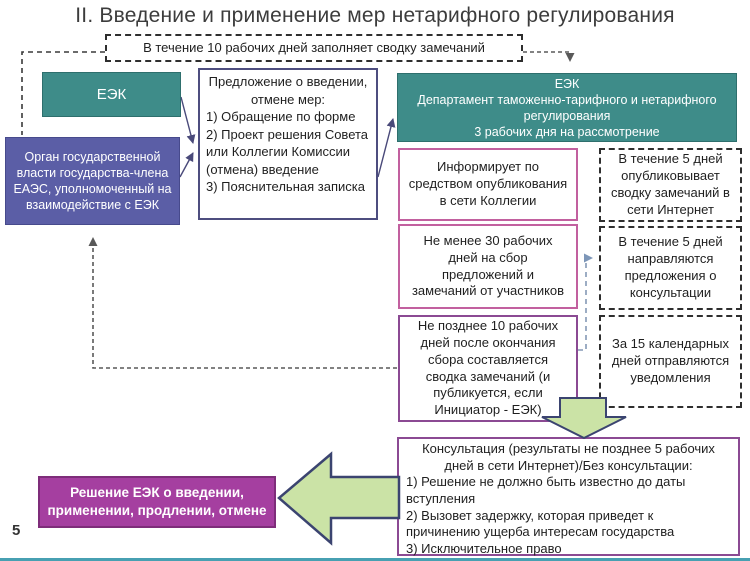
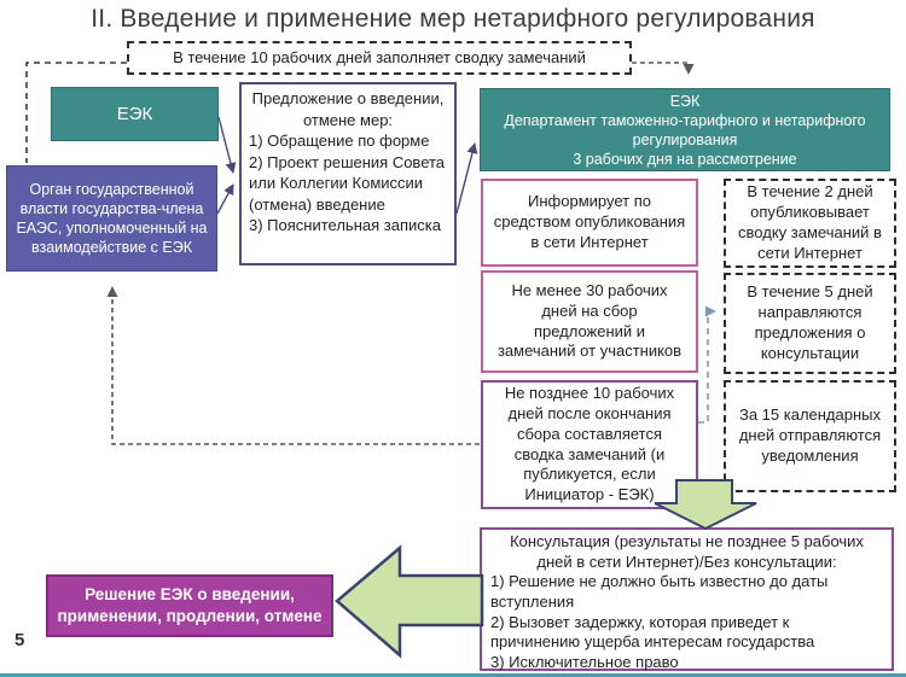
  II. Введение и применение мер нетарифного регулирования
  5
  В течение 10 рабочих дней заполняет сводку замечаний
  ЕЭК
  Орган государственной власти государства-члена ЕАЭС, уполномоченный на взаимодействие с ЕЭК
  Предложение о введении, отмене мер:
  1) Обращение по форме
  2) Проект решения Совета или Коллегии Комиссии (отмена) введение
  3) Пояснительная записка
  ЕЭК
  Департамент таможенно-тарифного и нетарифного регулирования
  3 рабочих дня на рассмотрение
- Информирует по средством опубликования в сети Коллегии
+ Информирует по средством опубликования в сети Интернет
  Не менее 30 рабочих дней на сбор предложений и замечаний от участников
  Не позднее 10 рабочих дней после окончания сбора составляется сводка замечаний (и публикуется, если Инициатор - ЕЭК)
- В течение 5 дней опубликовывает сводку замечаний в сети Интернет
+ В течение 2 дней опубликовывает сводку замечаний в сети Интернет
  В течение 5 дней направляются предложения о консультации
  За 15 календарных дней отправляются уведомления
  Решение ЕЭК о введении, применении, продлении, отмене
  Консультация (результаты не позднее 5 рабочих дней в сети Интернет)/Без консультации:
  1) Решение не должно быть известно до даты вступления
  2) Вызовет задержку, которая приведет к причинению ущерба интересам государства
  3) Исключительное право
